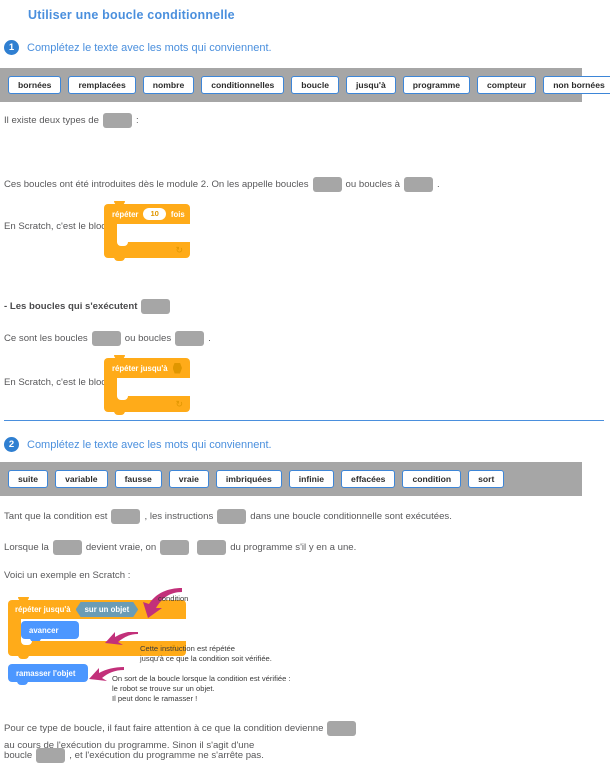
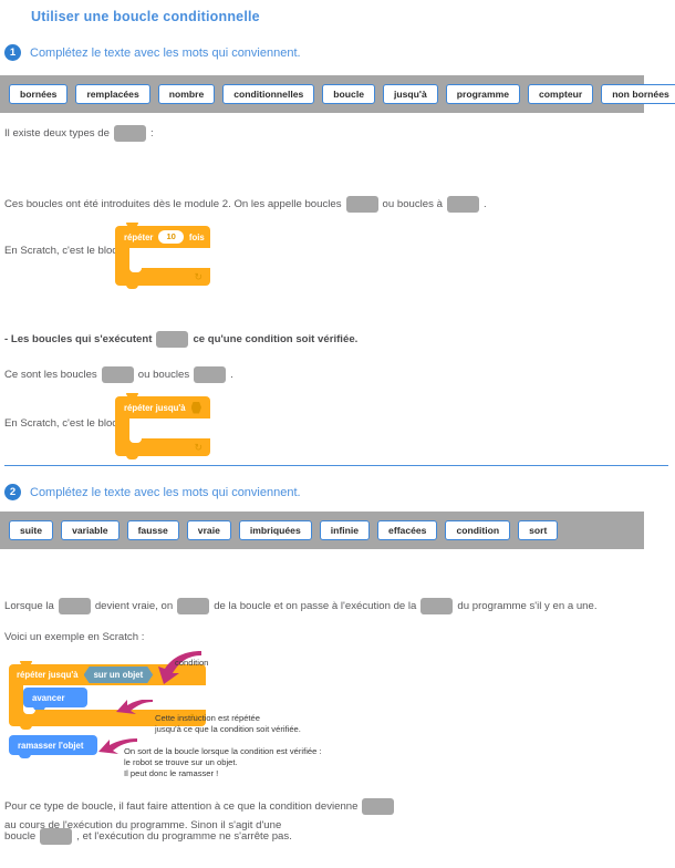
  Utiliser une boucle conditionnelle
  1
  Complétez le texte avec les mots qui conviennent.
  bornées
  remplacées
  nombre
  conditionnelles
  boucle
  jusqu'à
  programme
  compteur
  non bornées
  Il existe deux types de
  :
  Ces boucles ont été introduites dès le module 2. On les appelle boucles
  ou boucles à
  .
  En Scratch, c'est le blo
  répéter
  10
  fois
  ↻
  - Les boucles qui s'exécutent
+ ce qu'une condition soit vérifiée.
  Ce sont les boucles
  ou boucles
  .
  En Scratch, c'est le blo
  répéter jusqu'à
  ↻
  2
  Complétez le texte avec les mots qui conviennent.
  suite
  variable
  fausse
  vraie
  imbriquées
  infinie
  effacées
  condition
  sort
- Tant que la condition est
- , les instructions
- dans une boucle conditionnelle sont exécutées.
  Lorsque la
  devient vraie, on
+ de la boucle et on passe à l'exécution de la
  du programme s'il y en a une.
  Voici un exemple en Scratch :
  répéter jusqu'à
  sur un objet
  avancer
  ↻
  ramasser l'objet
  condition
  Cette instruction est répétée
  jusqu'à ce que la condition soit vérifiée.
  On sort de la boucle lorsque la condition est vérifiée :
  le robot se trouve sur un objet.
  Il peut donc le ramasser !
  Pour ce type de boucle, il faut faire attention à ce que la condition devienne
  au cours de l'exécution du programme. Sinon il s'agit d'une
  boucle
  , et l'exécution du programme ne s'arrête pas.
